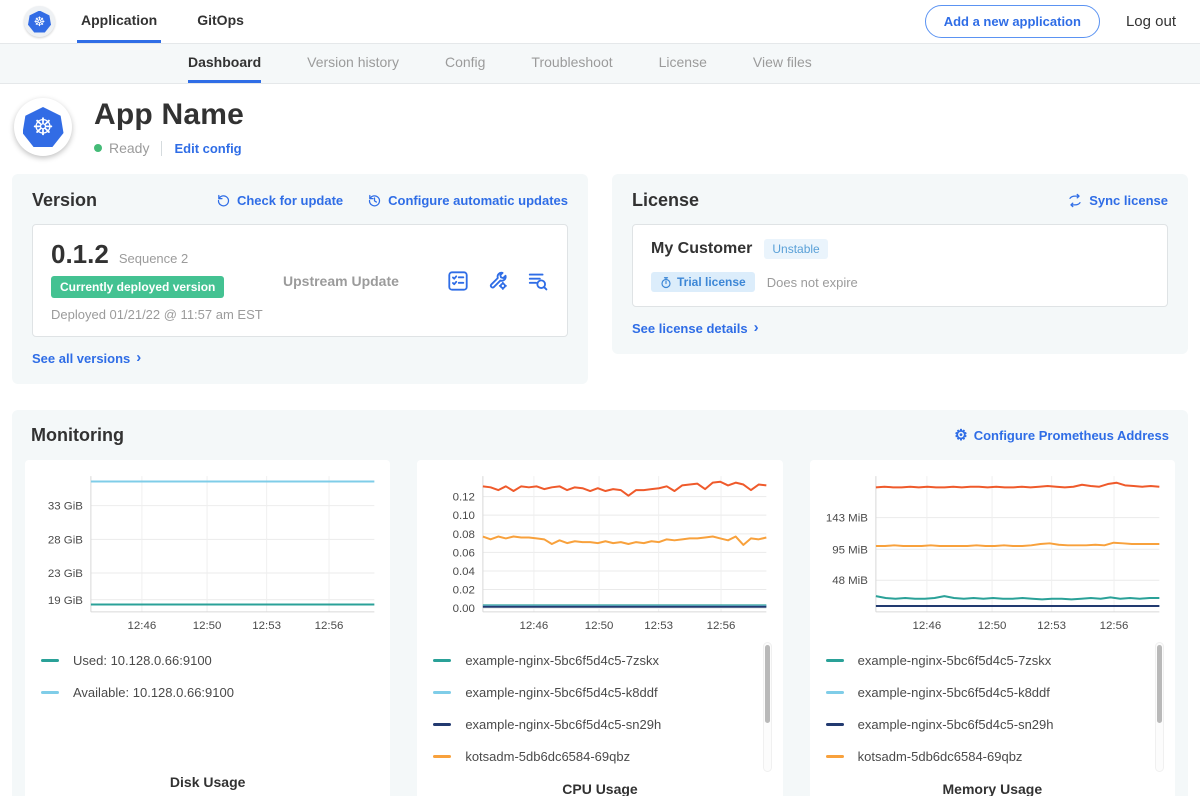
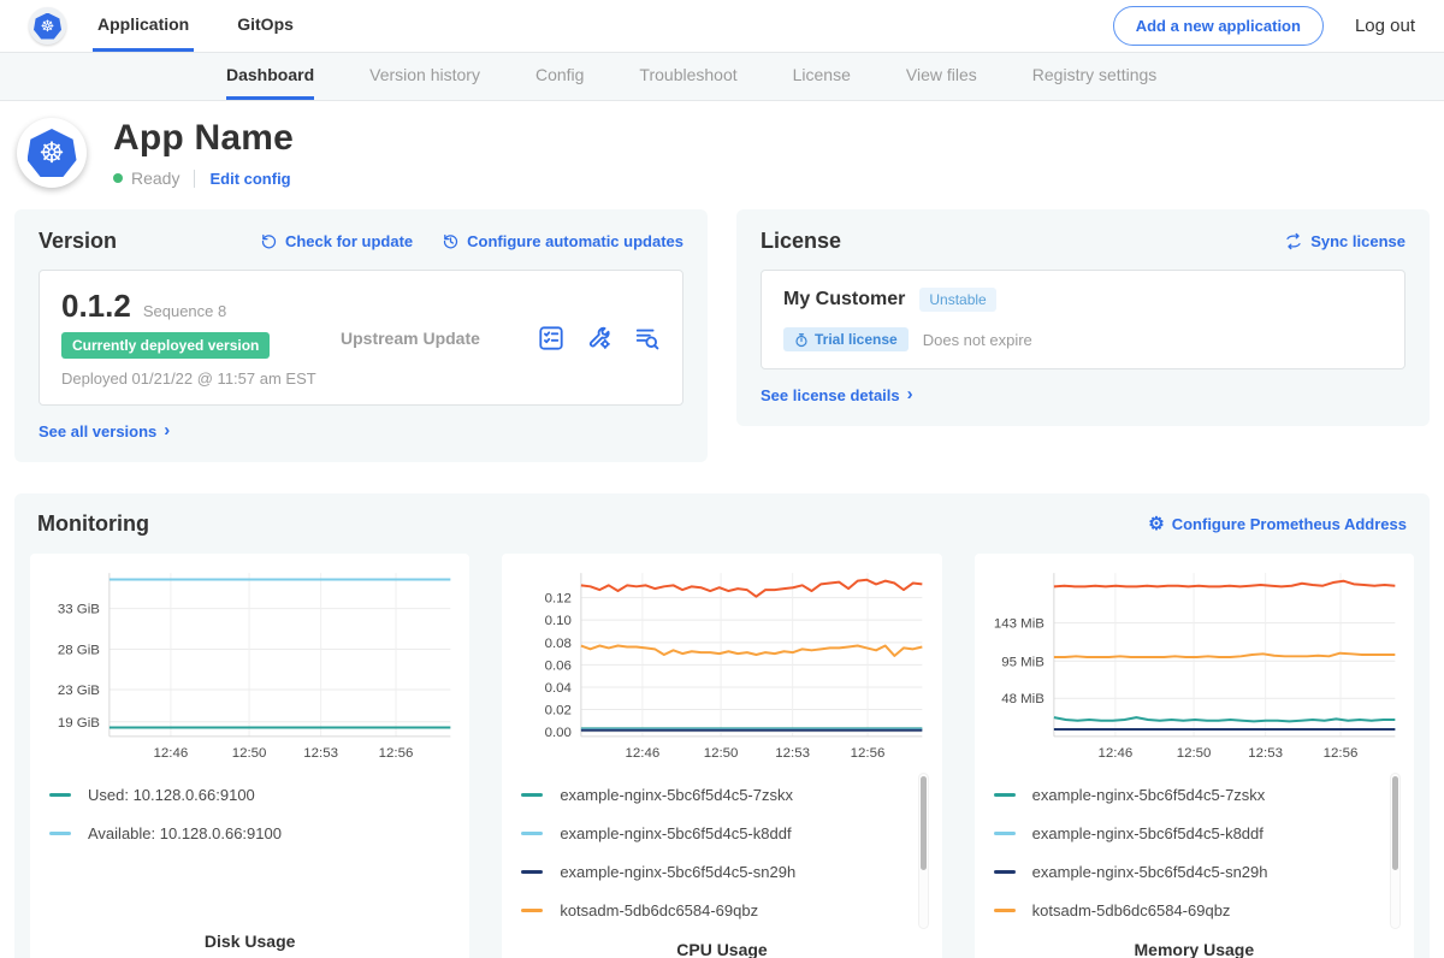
  ☸
  Application
  GitOps
  Add a new application
  Log out
  Dashboard
  Version history
  Config
  Troubleshoot
  License
  View files
+ Registry settings
  ☸
  App Name
  Ready
  Edit config
  Version
  Check for update
  Configure automatic updates
  0.1.2
- Sequence 2
+ Sequence 8
  Currently deployed version
  Deployed 01/21/22 @ 11:57 am EST
  Upstream Update
  See all versions
  ›
  License
  Sync license
  My Customer
  Unstable
  Trial license
  Does not expire
  See license details
  ›
  Monitoring
  ⚙
  Configure Prometheus Address
  33 GiB
  28 GiB
  23 GiB
  19 GiB
  12:46
  12:50
  12:53
  12:56
  Used: 10.128.0.66:9100
  Available: 10.128.0.66:9100
  Disk Usage
  0.12
  0.10
  0.08
  0.06
  0.04
  0.02
  0.00
  12:46
  12:50
  12:53
  12:56
  example-nginx-5bc6f5d4c5-7zskx
  example-nginx-5bc6f5d4c5-k8ddf
  example-nginx-5bc6f5d4c5-sn29h
  kotsadm-5db6dc6584-69qbz
  CPU Usage
  143 MiB
  95 MiB
  48 MiB
  12:46
  12:50
  12:53
  12:56
  example-nginx-5bc6f5d4c5-7zskx
  example-nginx-5bc6f5d4c5-k8ddf
  example-nginx-5bc6f5d4c5-sn29h
  kotsadm-5db6dc6584-69qbz
  Memory Usage
